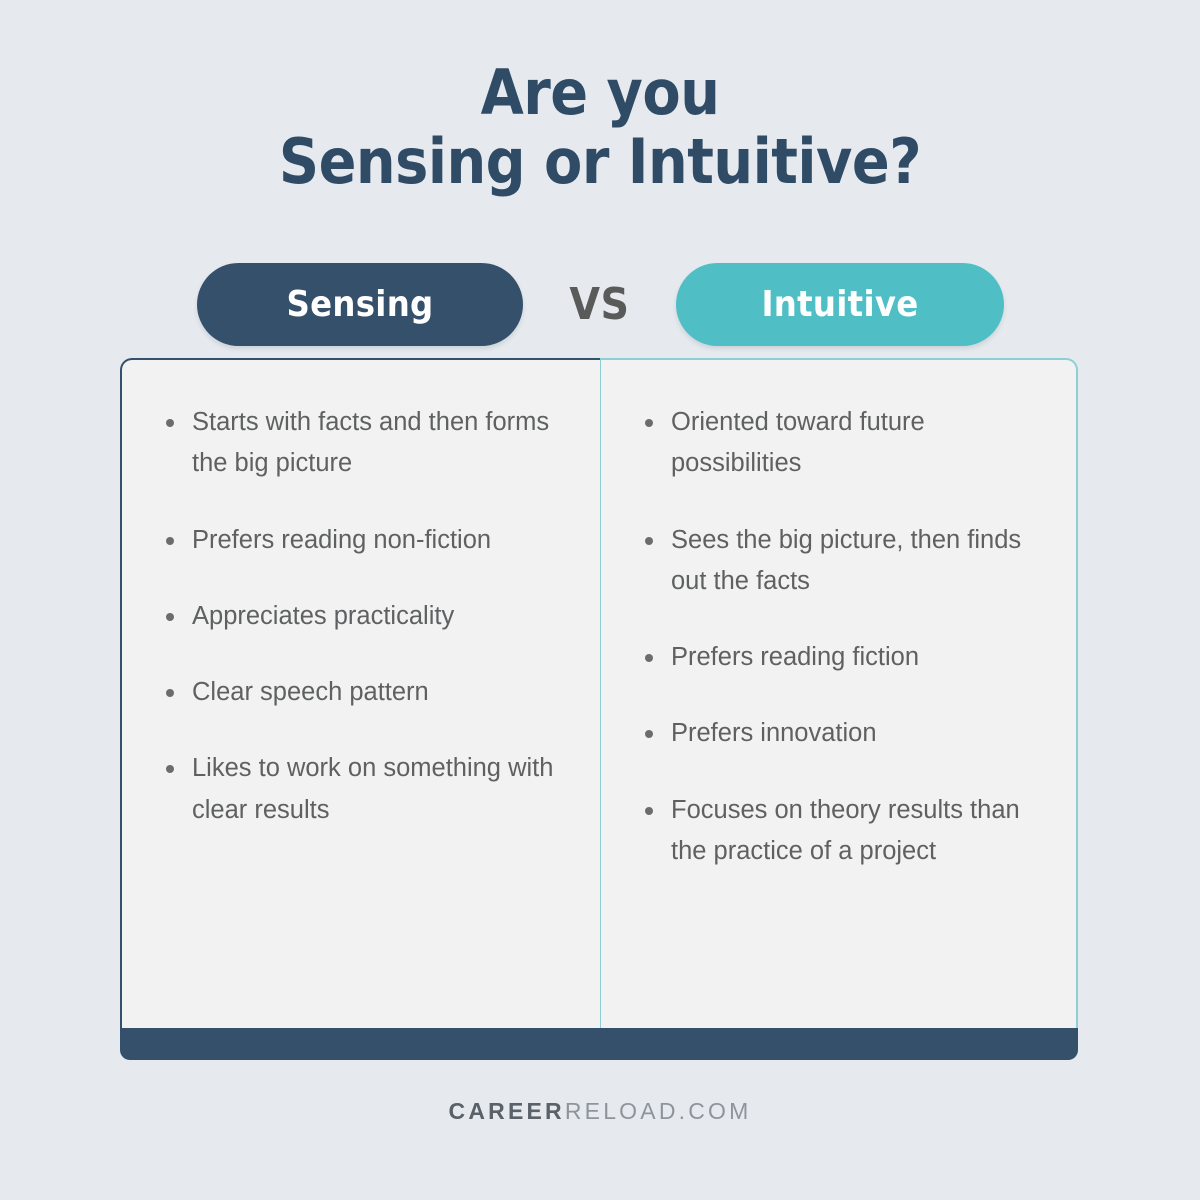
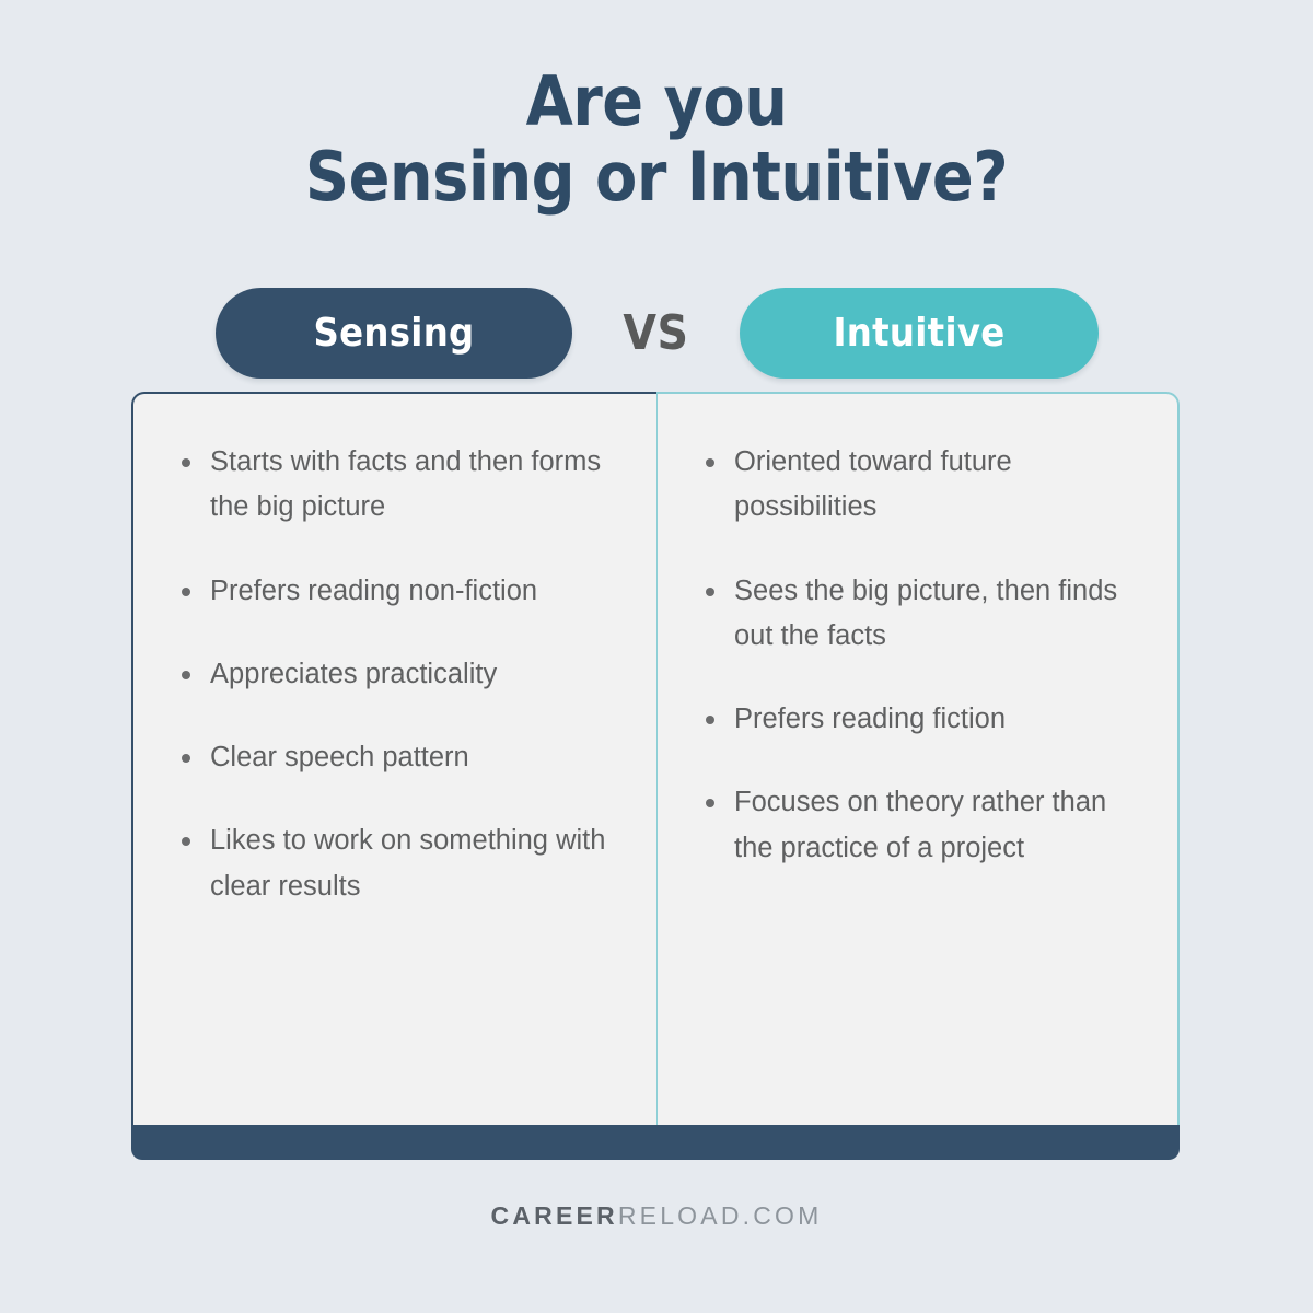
  Are you
  Sensing or Intuitive?
  Sensing
  VS
  Intuitive
  Starts with facts and then forms the big picture
  Prefers reading non-fiction
  Appreciates practicality
  Clear speech pattern
  Likes to work on something with clear results
  Oriented toward future possibilities
  Sees the big picture, then finds out the facts
  Prefers reading fiction
- Prefers innovation
- Focuses on theory results than the practice of a project
+ Focuses on theory rather than the practice of a project
  CAREERRELOAD.COM
